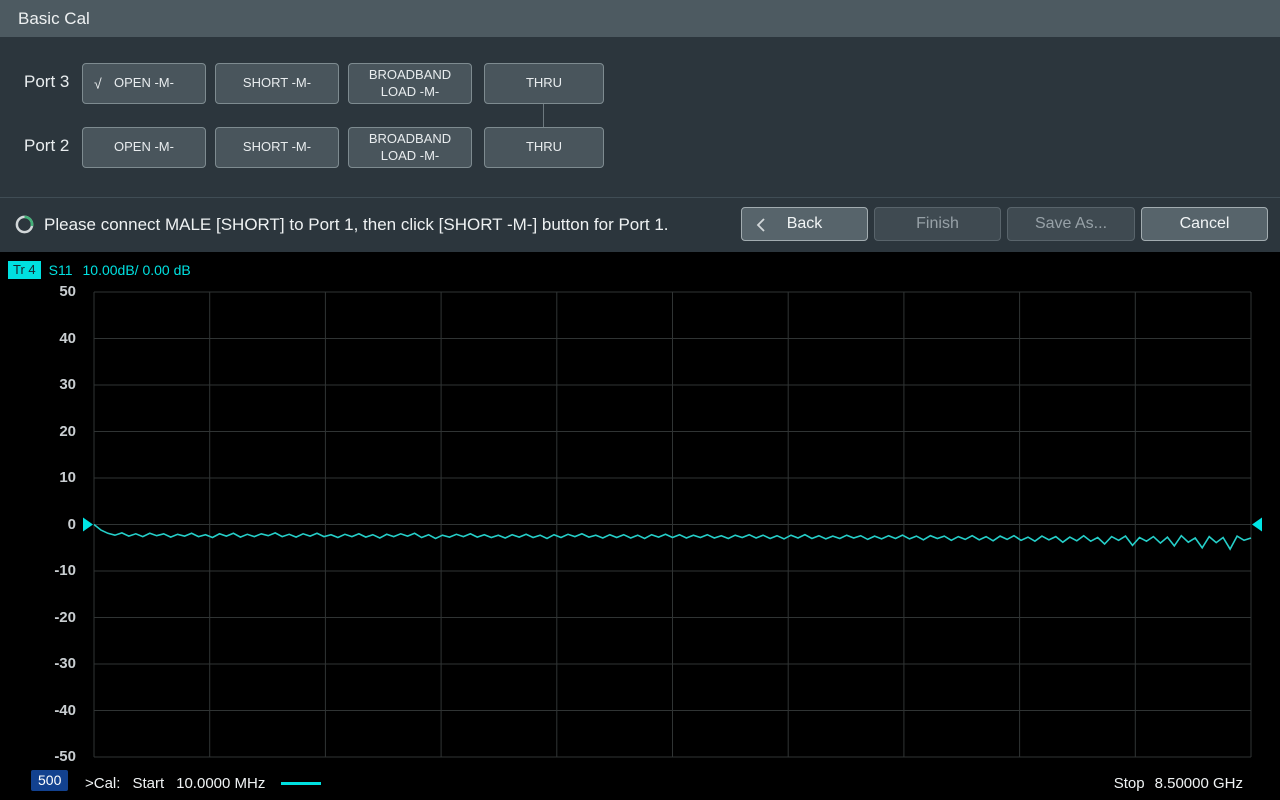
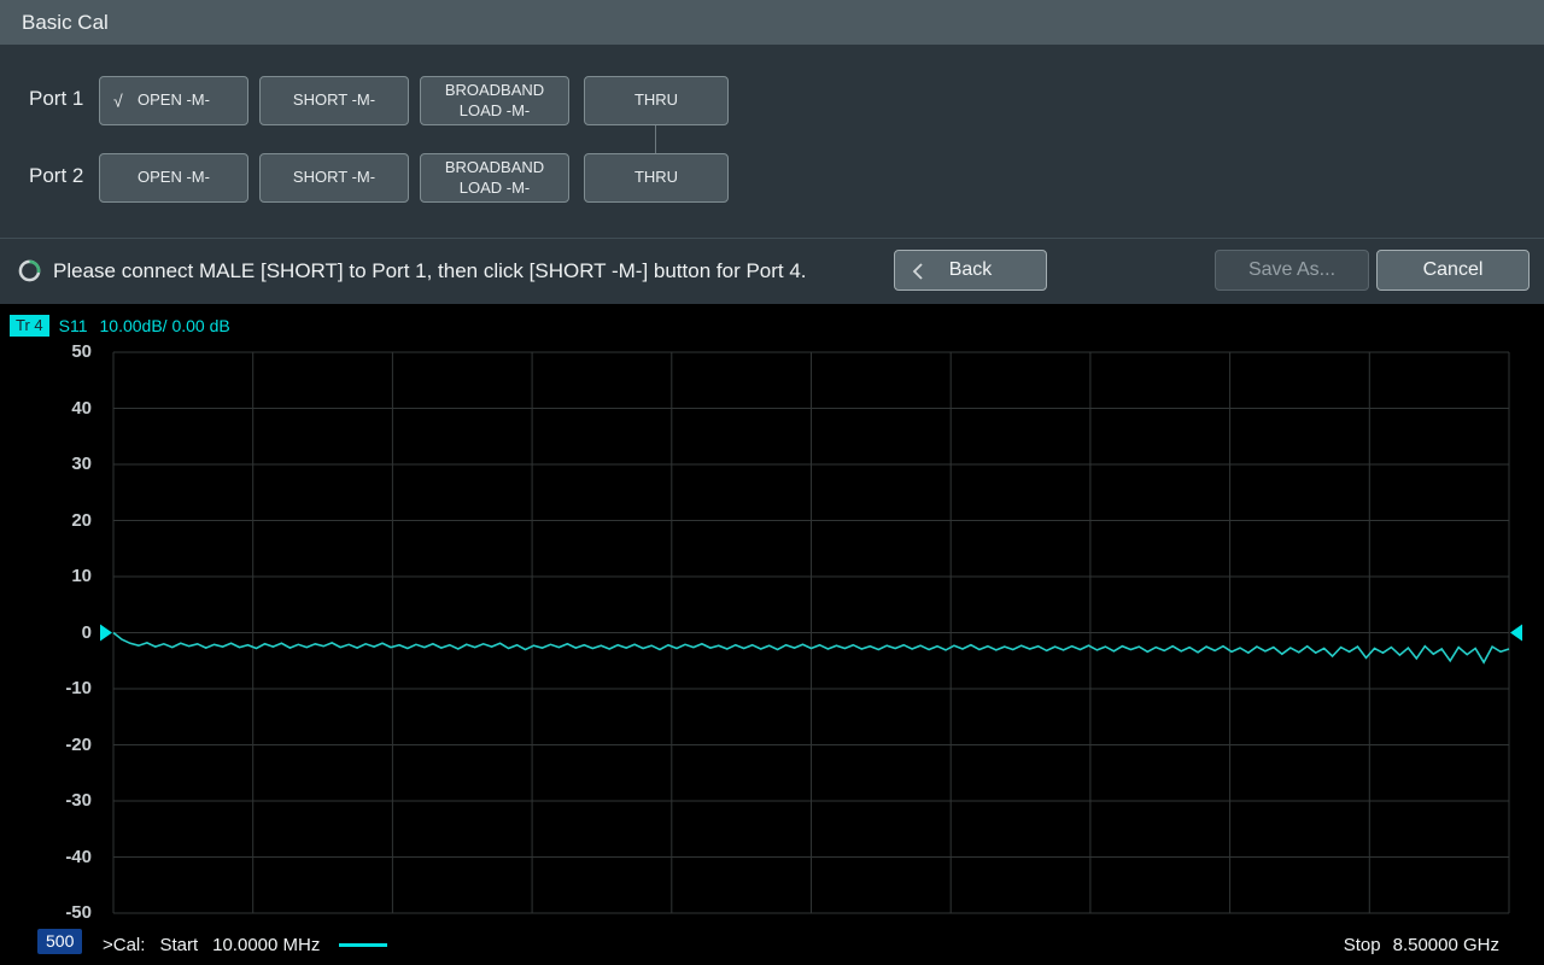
  Basic Cal
- Port 3
+ Port 1
  √
  OPEN -M-
  SHORT -M-
  BROADBAND LOAD -M-
  THRU
  Port 2
  OPEN -M-
  SHORT -M-
  BROADBAND LOAD -M-
  THRU
- Please connect MALE [SHORT] to Port 1, then click [SHORT -M-] button for Port 1.
+ Please connect MALE [SHORT] to Port 1, then click [SHORT -M-] button for Port 4.
  Back
- Finish
  Save As...
  Cancel
  Tr 4
  S11
  10.00dB/ 0.00 dB
  50
  40
  30
  20
  10
  0
  -10
  -20
  -30
  -40
  -50
  500
  >Cal:
  Start
  10.0000 MHz
  Stop
  8.50000 GHz
